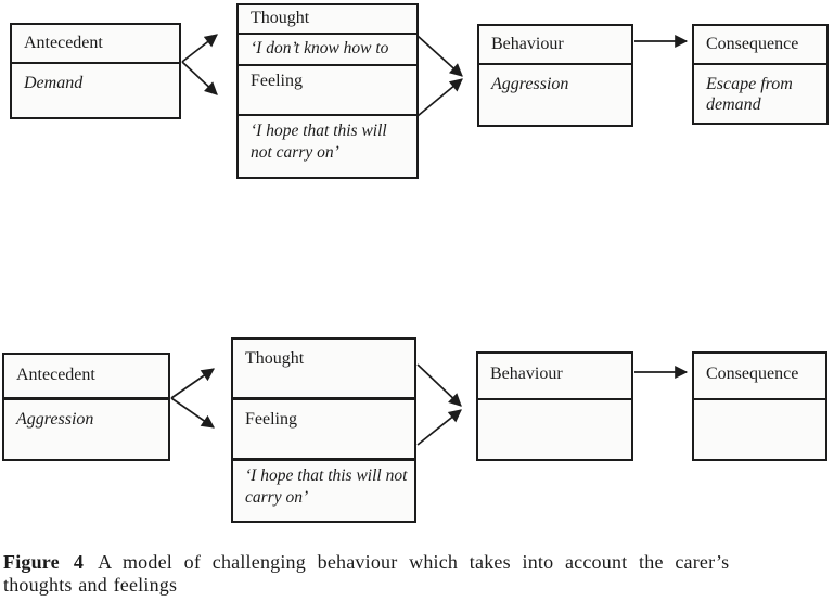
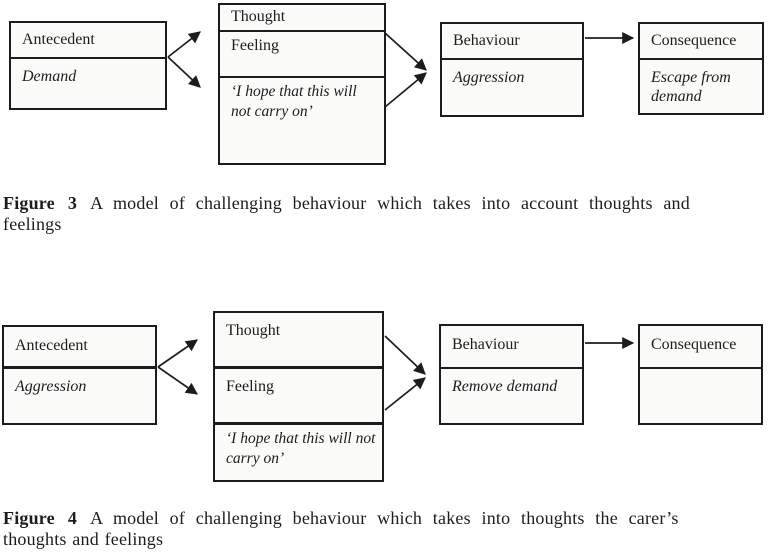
  Antecedent
  Demand
  Thought
- ‘I don’t know how to
  Feeling
  ‘I hope that this will not carry on’
  Behaviour
  Aggression
  Consequence
  Escape from demand
+ Figure 3 A model of challenging behaviour which takes into account thoughts and
+ feelings
  Antecedent
  Aggression
  Thought
  Feeling
  ‘I hope that this will not carry on’
  Behaviour
+ Remove demand
  Consequence
- Figure 4 A model of challenging behaviour which takes into account the carer’s
+ Figure 4 A model of challenging behaviour which takes into thoughts the carer’s
  thoughts and feelings
